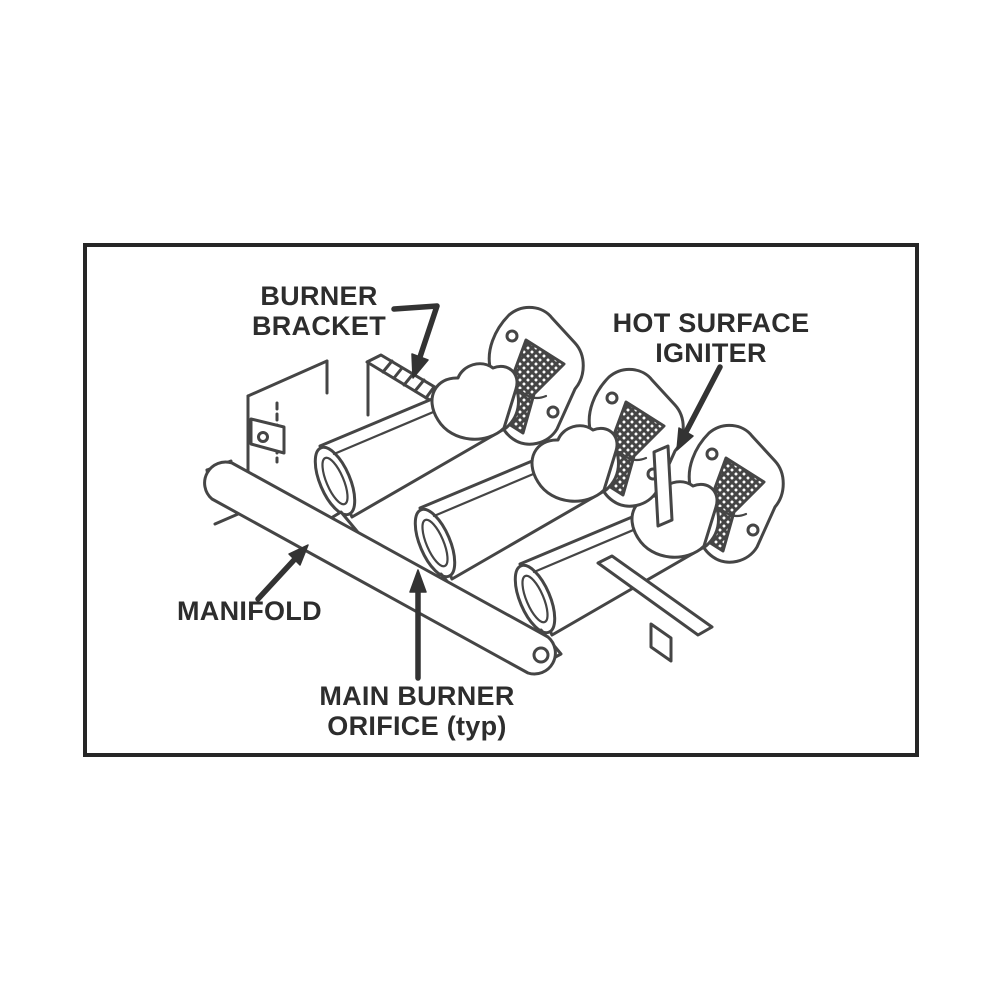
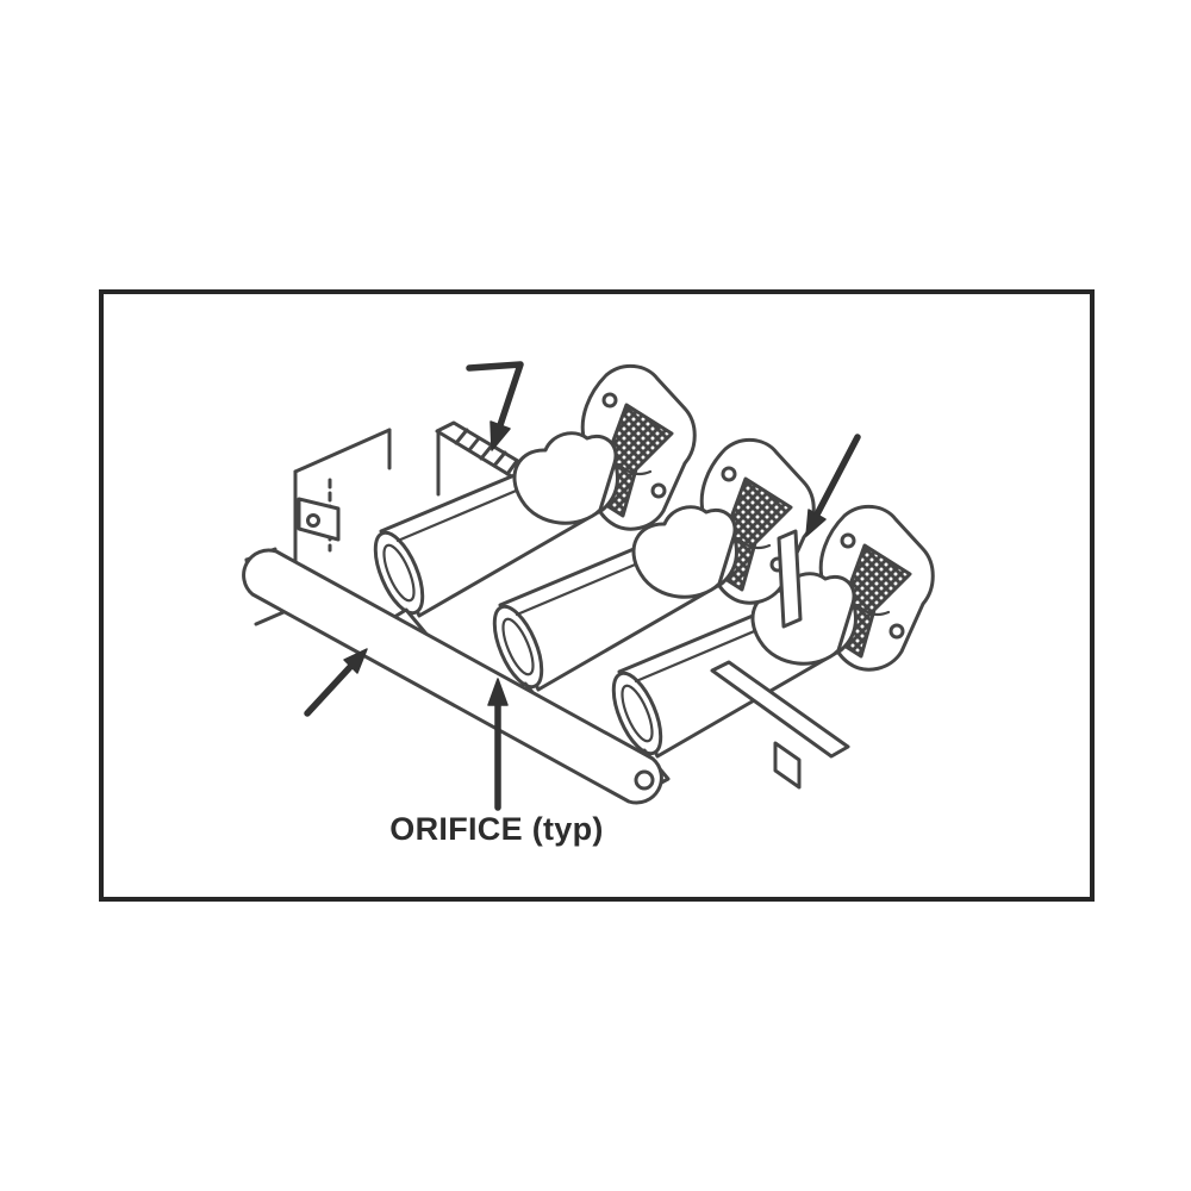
- BURNER
- BRACKET
- HOT SURFACE
- IGNITER
- MANIFOLD
- MAIN BURNER
  ORIFICE (typ)
